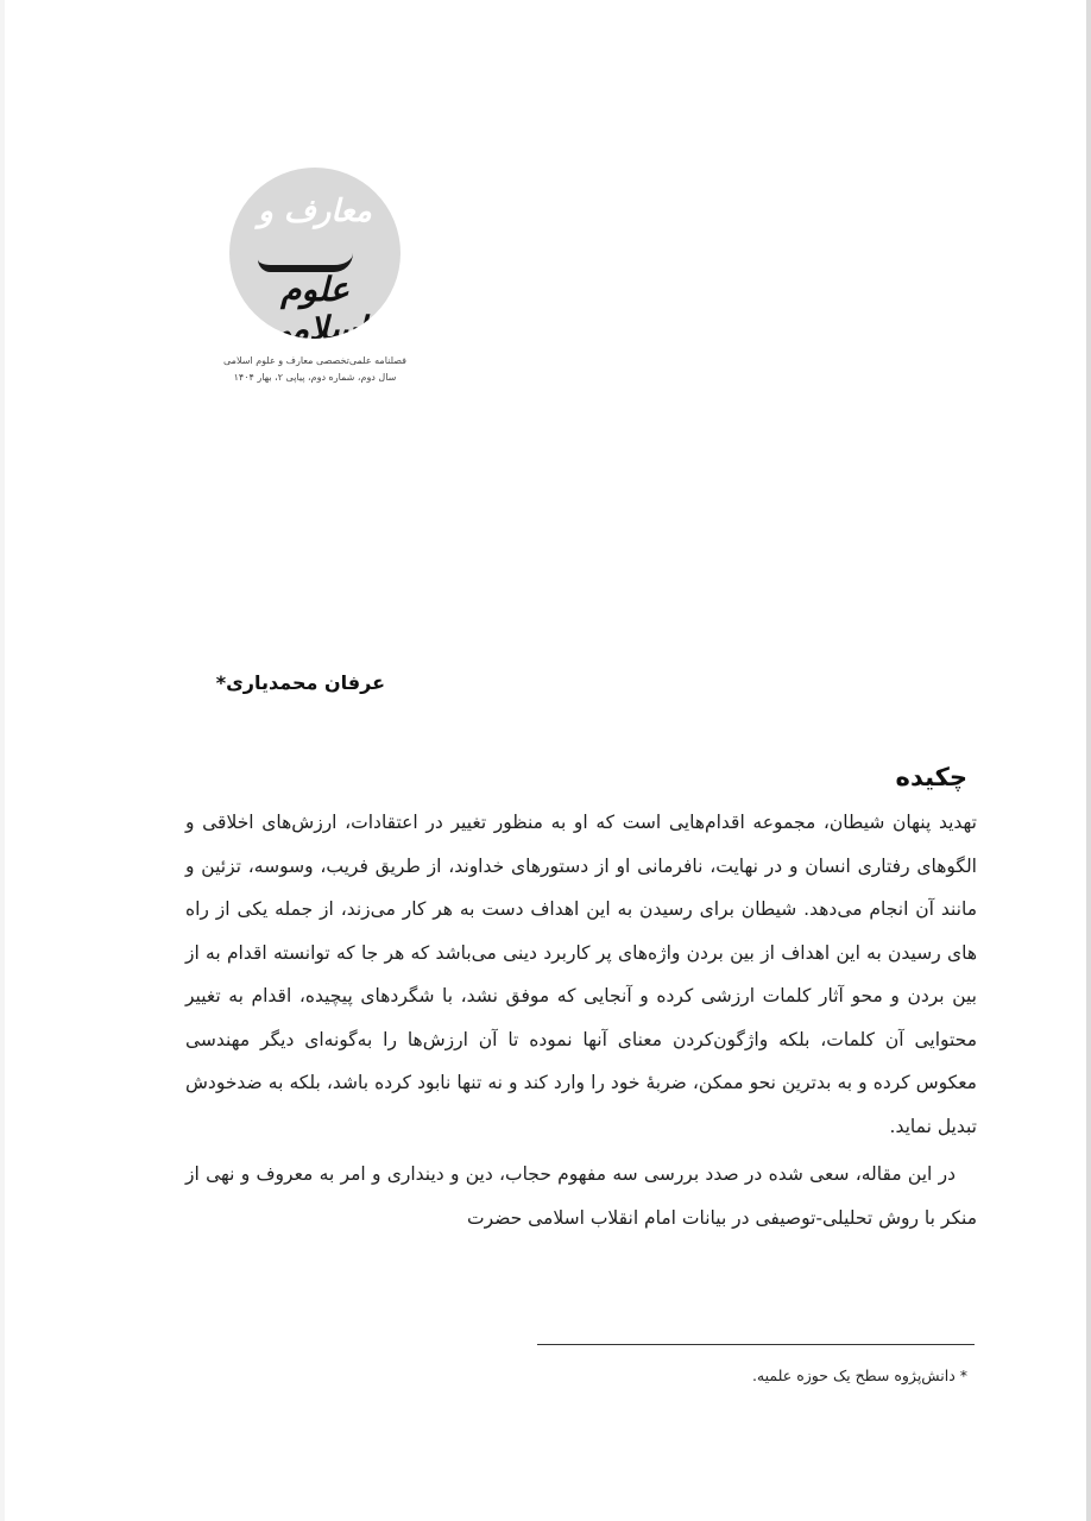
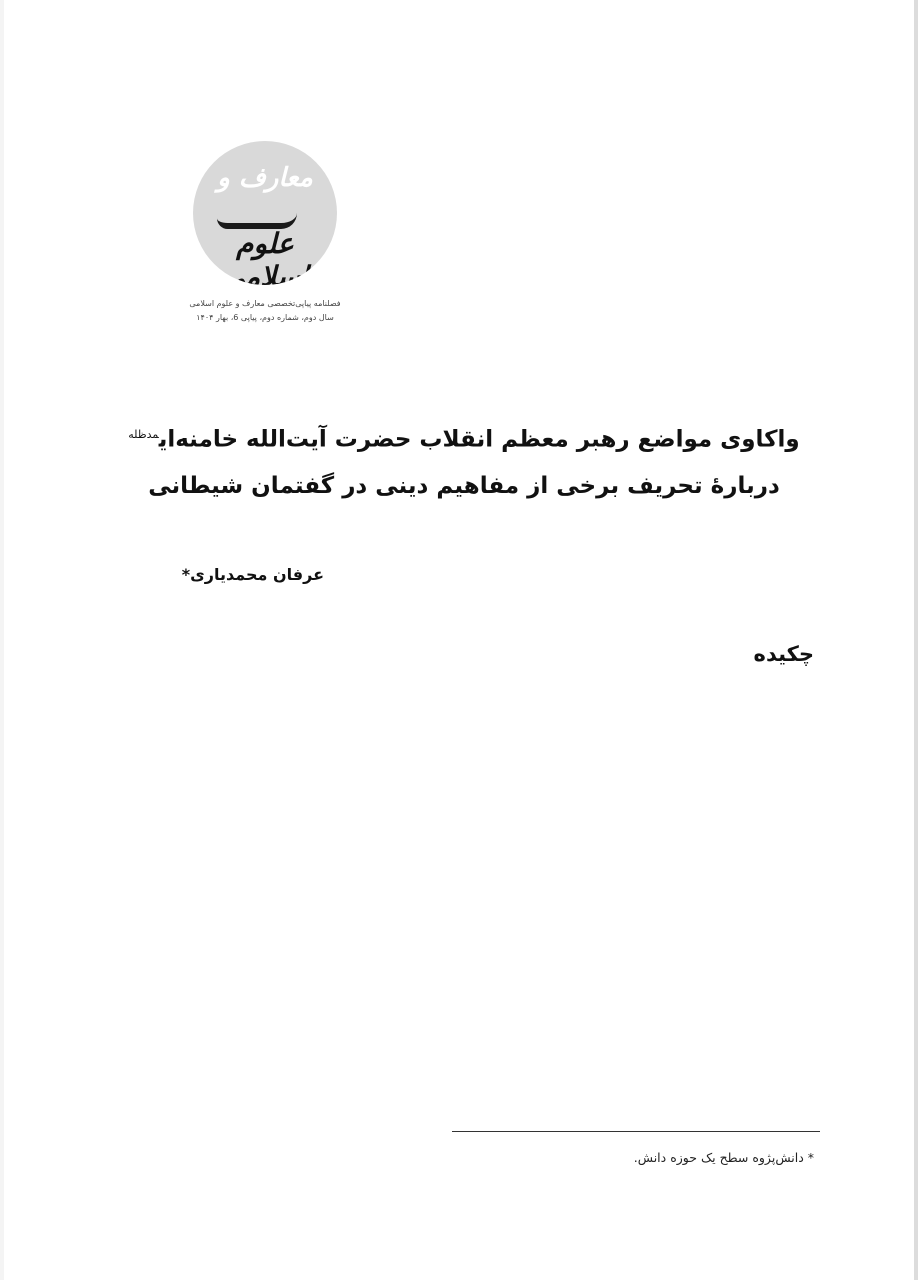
  معارف و
  علوم اسلامی
- فصلنامه علمی‌تخصصی معارف و علوم اسلامی
+ فصلنامه پیاپی‌تخصصی معارف و علوم اسلامی
- سال دوم، شماره دوم، پیاپی ۲، بهار ۱۴۰۴
+ سال دوم، شماره دوم، پیاپی 6، بهار ۱۴۰۴
+ واکاوی مواضع رهبر معظم انقلاب حضرت آیت‌الله خامنه‌ایمدظله
+ دربارۀ تحریف برخی از مفاهیم دینی در گفتمان شیطانی
  عرفان محمدیاری*
  چکیده
- تهدید پنهان شیطان، مجموعه اقدام‌هایی است که او به منظور تغییر در اعتقادات، ارزش‌های اخلاقی و الگوهای رفتاری انسان و در نهایت، نافرمانی او از دستورهای خداوند، از طریق فریب، وسوسه، تزئین و مانند آن انجام می‌دهد. شیطان برای رسیدن به این اهداف دست به هر کار می‌زند، از جمله یکی از راه های رسیدن به این اهداف از بین بردن واژه‌های پر کاربرد دینی می‌باشد که هر جا که توانسته اقدام به از بین بردن و محو آثار کلمات ارزشی کرده و آنجایی که موفق نشد، با شگردهای پیچیده، اقدام به تغییر محتوایی آن کلمات، بلکه واژگون‌کردن معنای آنها نموده تا آن ارزش‌ها را به‌گونه‌ای دیگر مهندسی معکوس کرده و به بدترین نحو ممکن، ضربۀ خود را وارد کند و نه تنها نابود کرده باشد، بلکه به ضدخودش تبدیل نماید.
- در این مقاله، سعی شده در صدد بررسی سه مفهوم حجاب، دین و دینداری و امر به معروف و نهی از منکر با روش تحلیلی-توصیفی در بیانات امام انقلاب اسلامی حضرت
- * دانش‌پژوه سطح یک حوزه علمیه.
+ * دانش‌پژوه سطح یک حوزه دانش.
